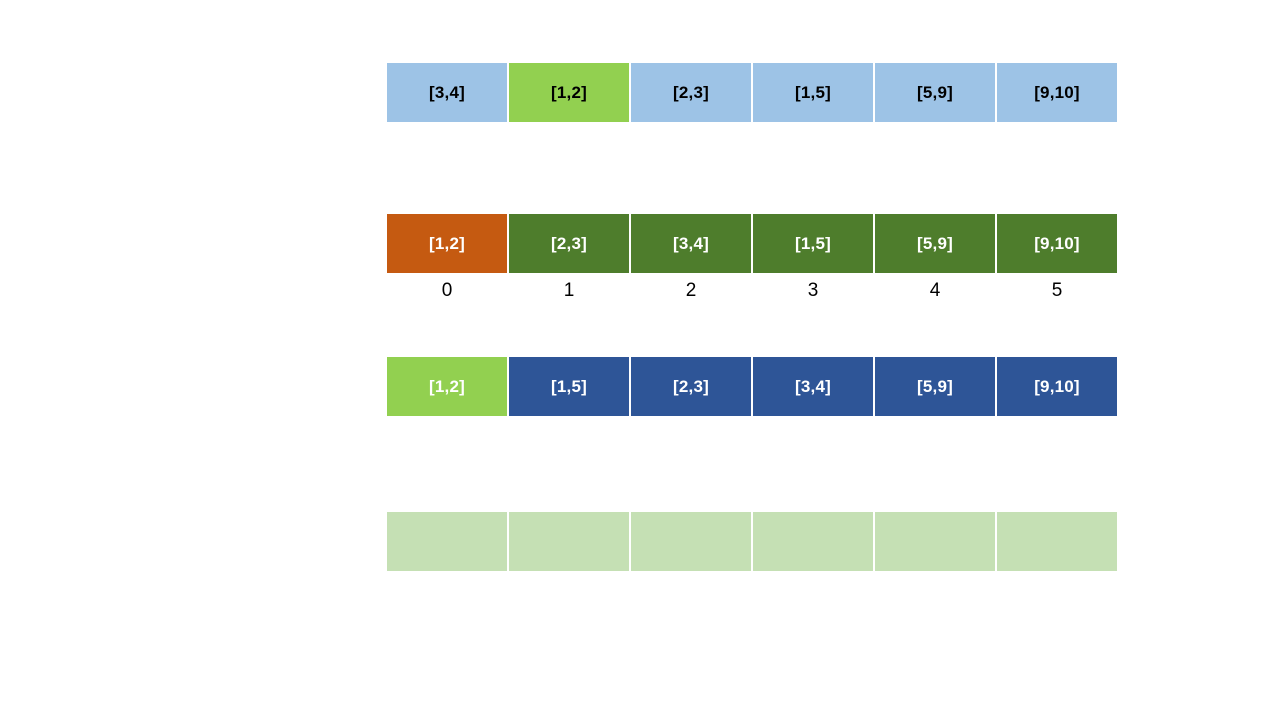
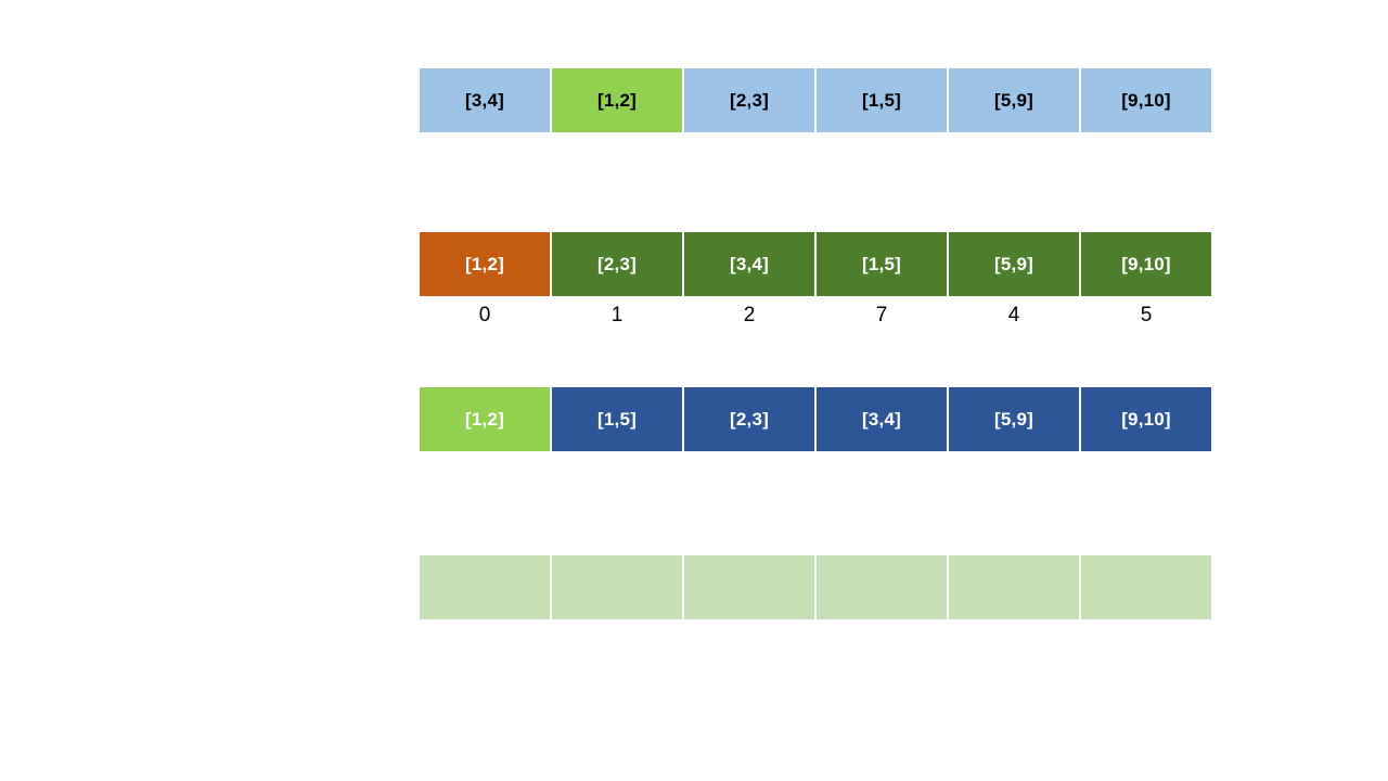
  [3,4]
  [1,2]
  [2,3]
  [1,5]
  [5,9]
  [9,10]
  [1,2]
  [2,3]
  [3,4]
  [1,5]
  [5,9]
  [9,10]
  0
  1
  2
- 3
+ 7
  4
  5
  [1,2]
  [1,5]
  [2,3]
  [3,4]
  [5,9]
  [9,10]
